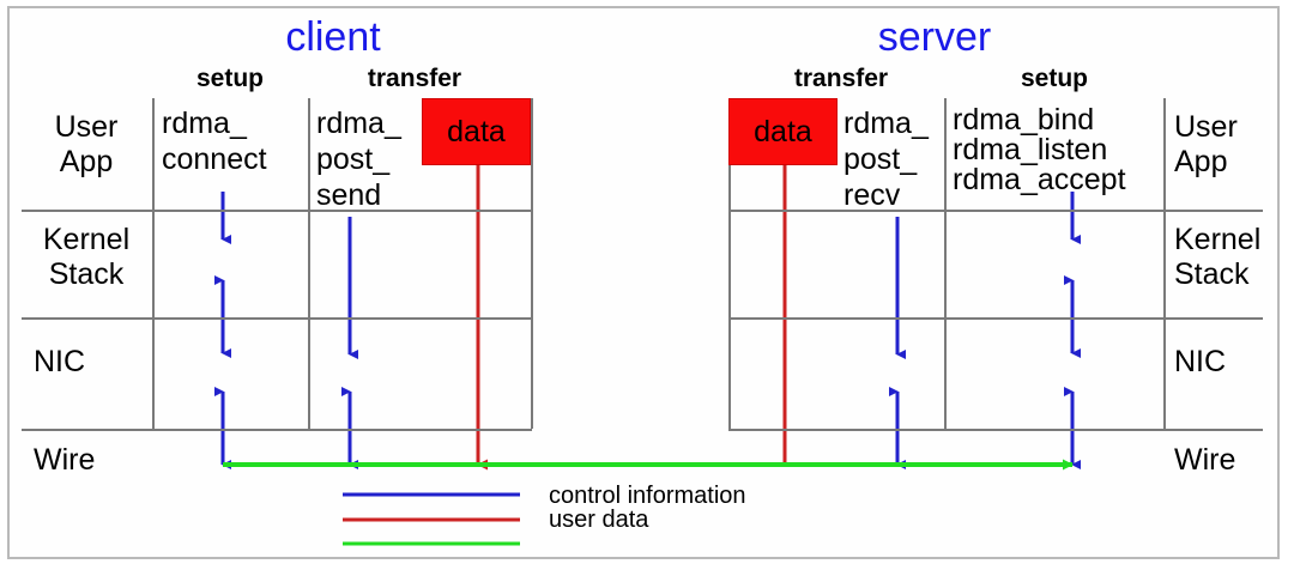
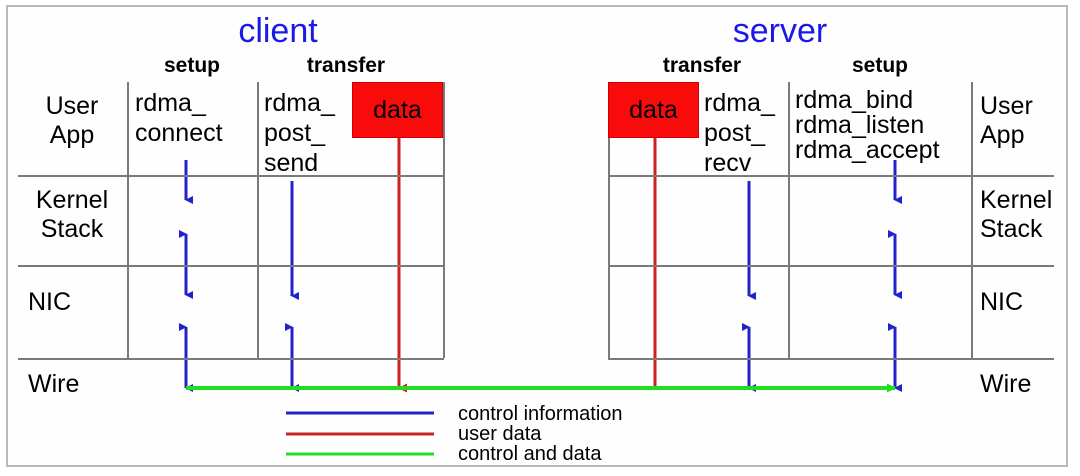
  client
  server
  setup
  transfer
  transfer
  setup
  User
  App
  Kernel
  Stack
  NIC
  Wire
  User
  App
  Kernel
  Stack
  NIC
  Wire
  rdma_
  connect
  rdma_
  post_
  send
  rdma_
  post_
  recv
  rdma_bind
  rdma_listen
  rdma_accept
  data
  data
  control information
  user data
+ control and data
